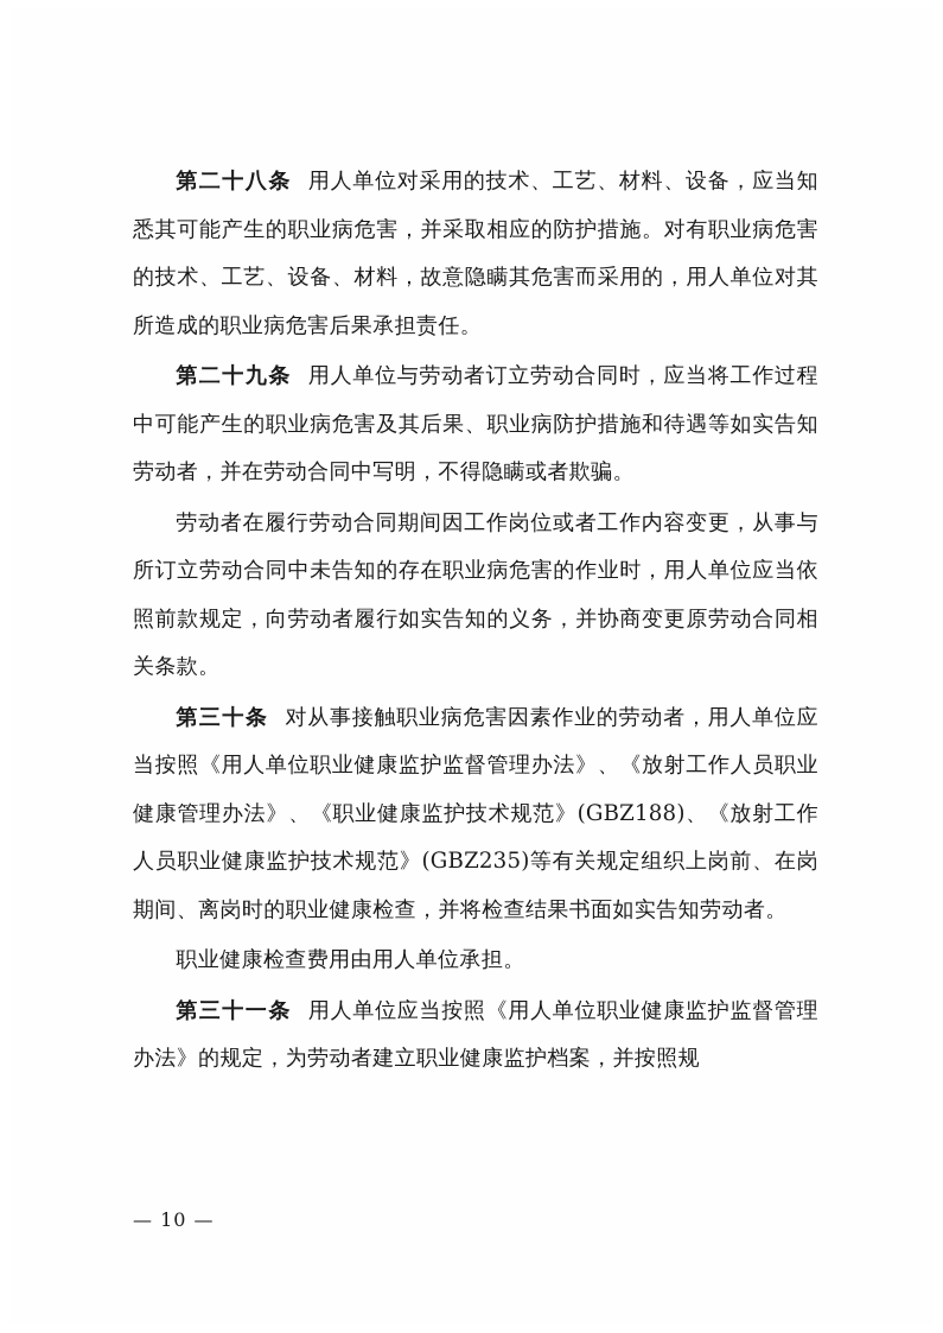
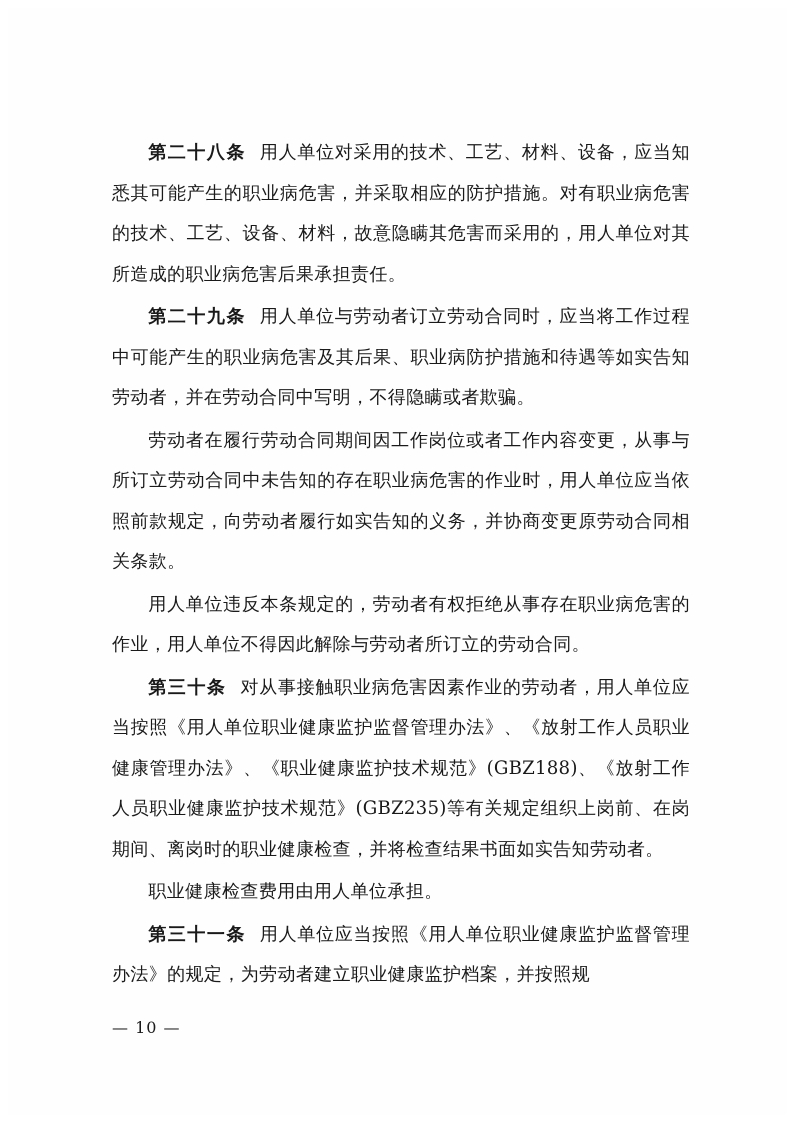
  第二十八条 用人单位对采用的技术、工艺、材料、设备，应当知悉其可能产生的职业病危害，并采取相应的防护措施。对有职业病危害的技术、工艺、设备、材料，故意隐瞒其危害而采用的，用人单位对其所造成的职业病危害后果承担责任。
  第二十九条 用人单位与劳动者订立劳动合同时，应当将工作过程中可能产生的职业病危害及其后果、职业病防护措施和待遇等如实告知劳动者，并在劳动合同中写明，不得隐瞒或者欺骗。
  劳动者在履行劳动合同期间因工作岗位或者工作内容变更，从事与所订立劳动合同中未告知的存在职业病危害的作业时，用人单位应当依照前款规定，向劳动者履行如实告知的义务，并协商变更原劳动合同相关条款。
+ 用人单位违反本条规定的，劳动者有权拒绝从事存在职业病危害的作业，用人单位不得因此解除与劳动者所订立的劳动合同。
  第三十条 对从事接触职业病危害因素作业的劳动者，用人单位应当按照《用人单位职业健康监护监督管理办法》、《放射工作人员职业健康管理办法》、《职业健康监护技术规范》(GBZ188)、《放射工作人员职业健康监护技术规范》(GBZ235)等有关规定组织上岗前、在岗期间、离岗时的职业健康检查，并将检查结果书面如实告知劳动者。
  职业健康检查费用由用人单位承担。
  第三十一条 用人单位应当按照《用人单位职业健康监护监督管理办法》的规定，为劳动者建立职业健康监护档案，并按照规
  — 10 —
